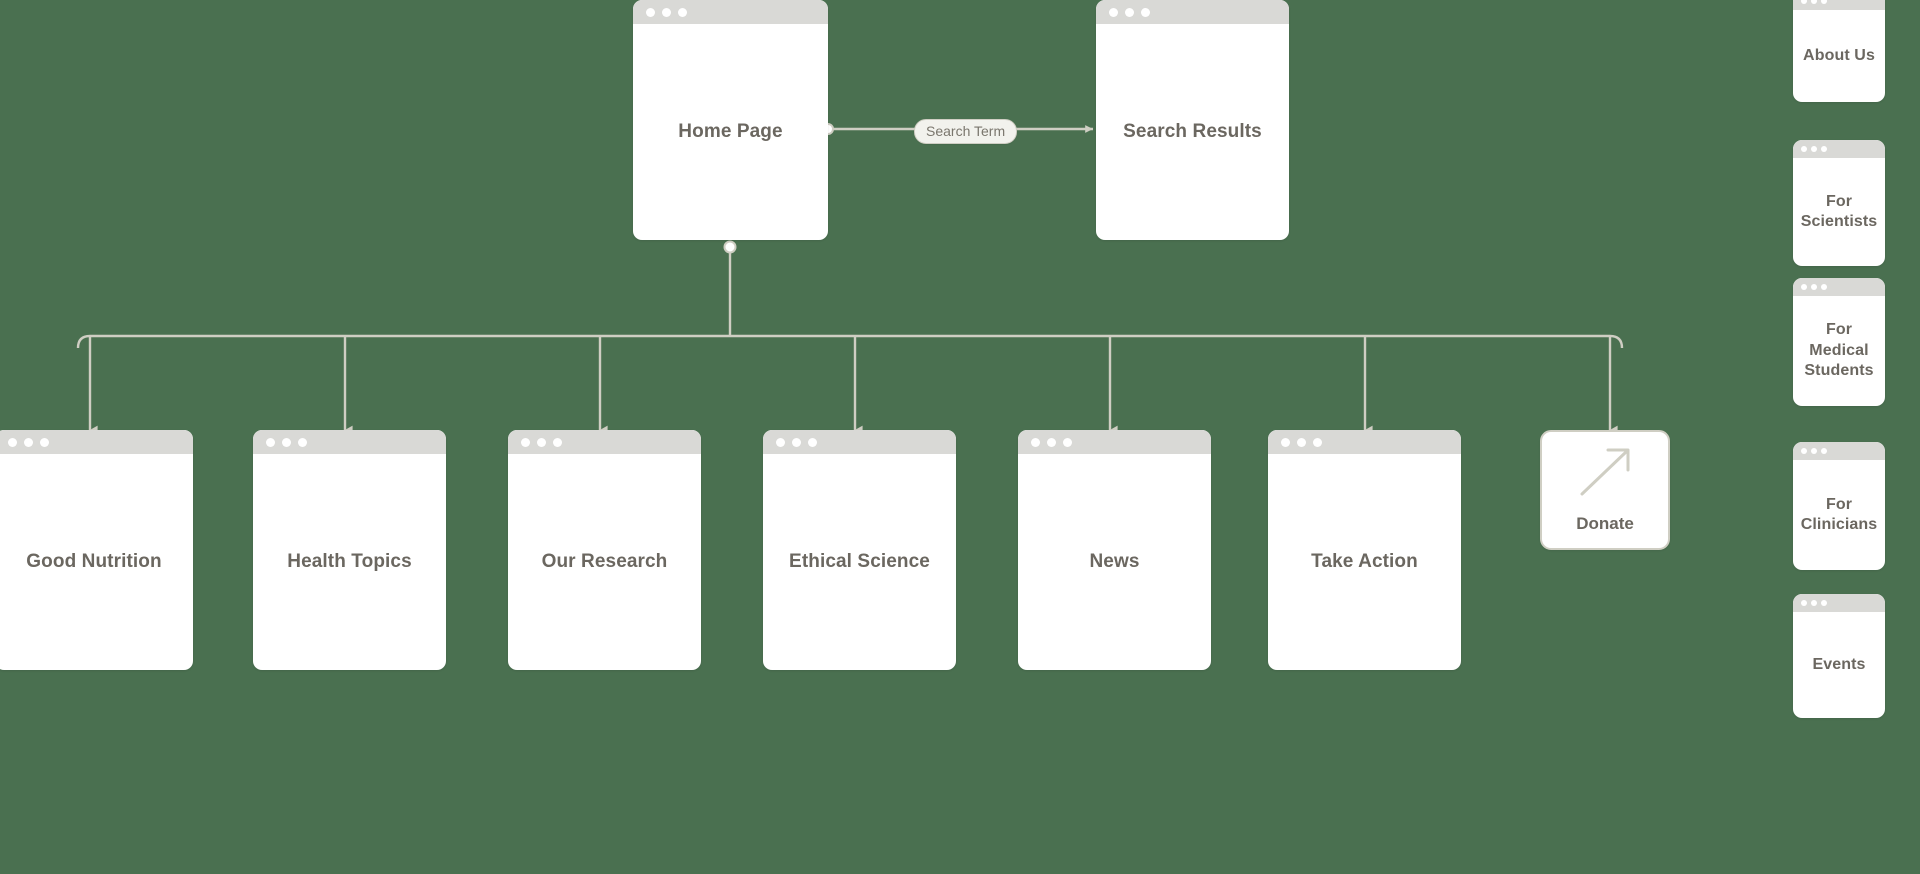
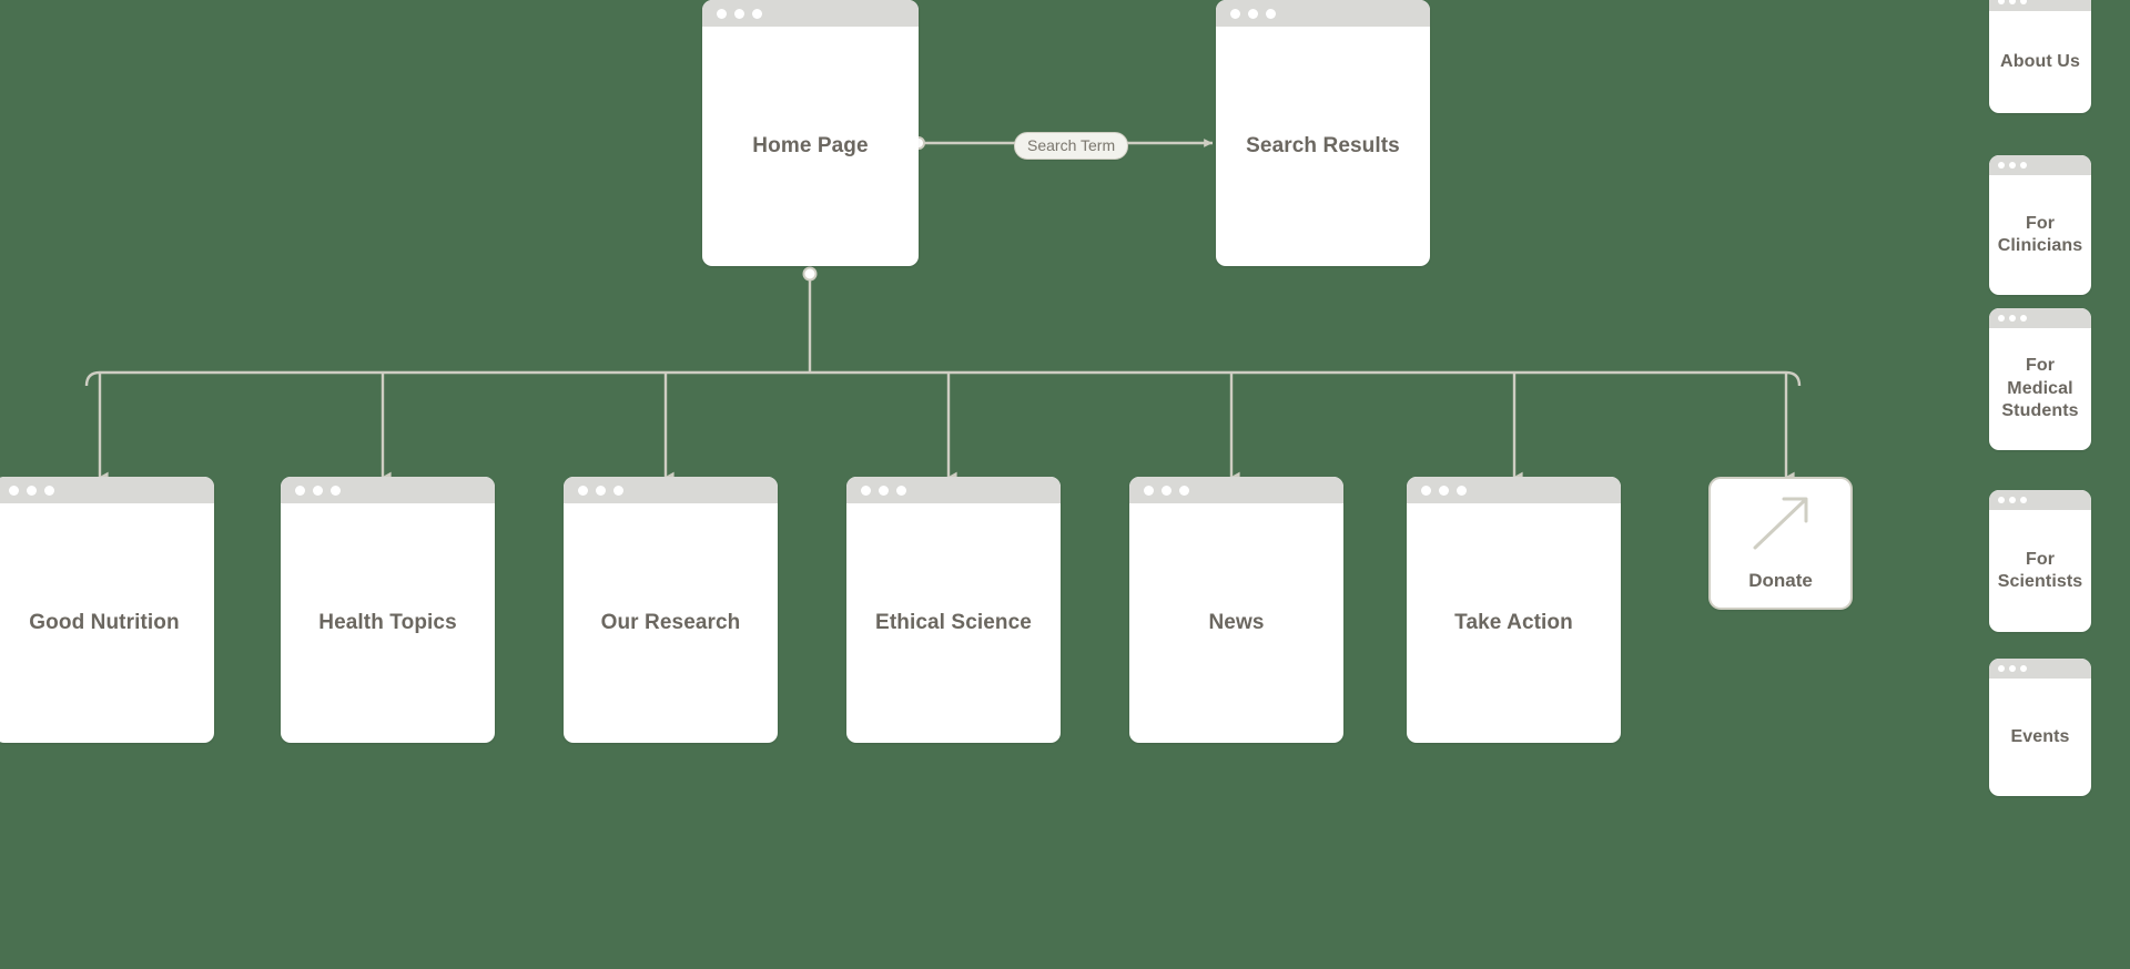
  Search Term
  Home Page
  Search Results
  Good Nutrition
  Health Topics
  Our Research
  Ethical Science
  News
  Take Action
  Donate
  About Us
- For Scientists
+ For Clinicians
  For Medical Students
- For Clinicians
+ For Scientists
  Events
